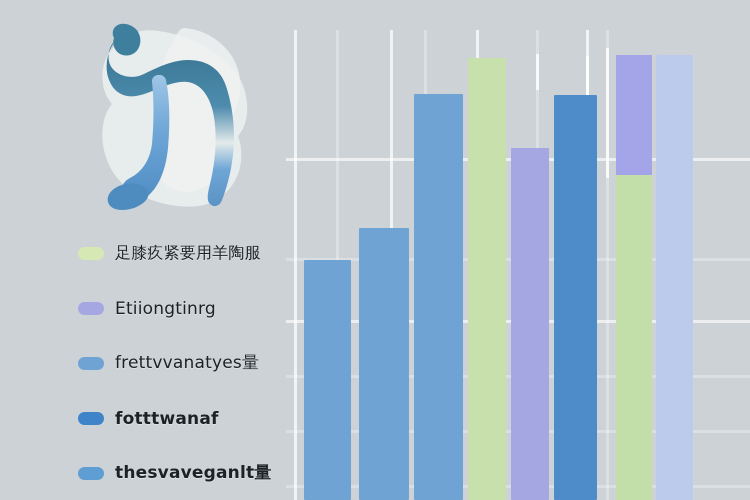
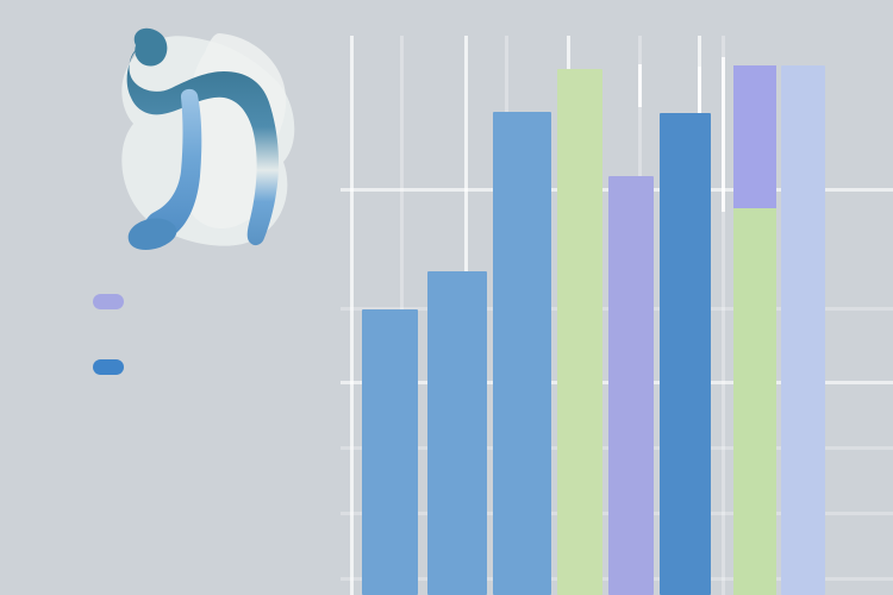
- 足膝疚紧要用羊陶服
- Etiiongtinrg
- frettvvanatyes量
- fotttwanaf
- thesvaveganlt量
